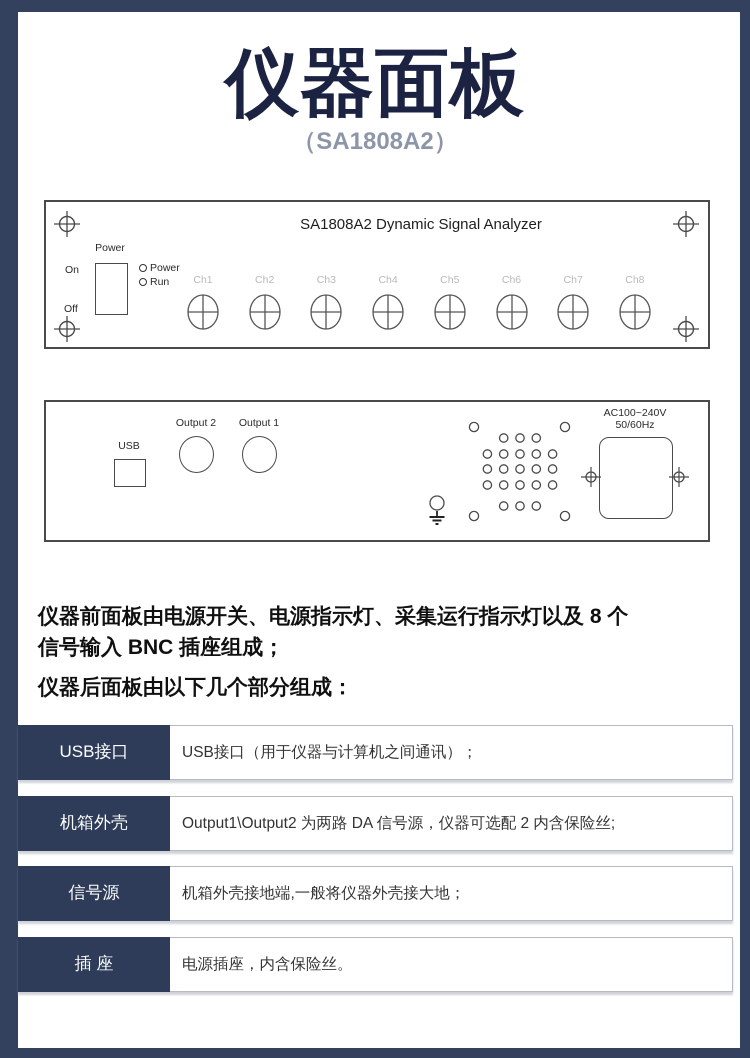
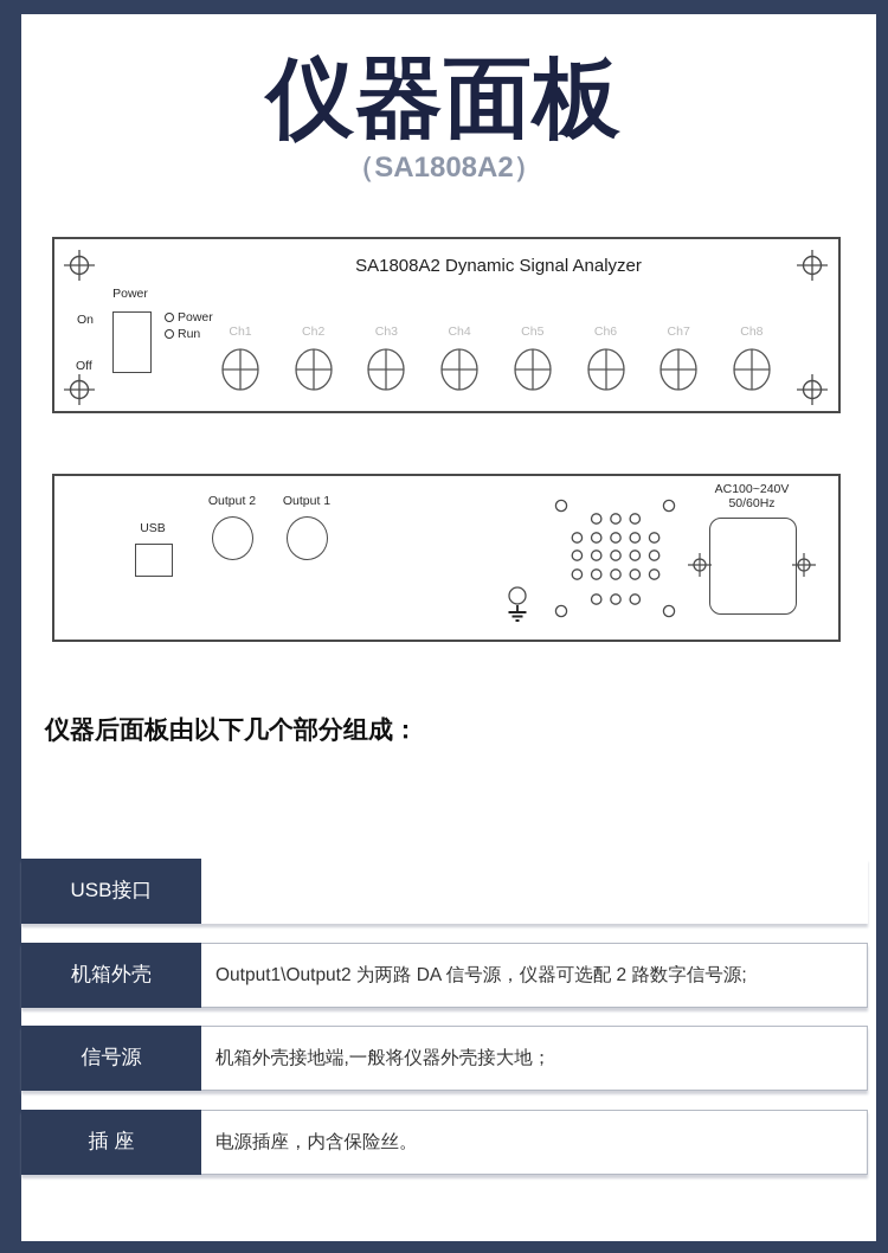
  仪器面板
  （SA1808A2）
  SA1808A2 Dynamic Signal Analyzer
  Power
  On
  Off
  Power
  Run
  Ch1
  Ch2
  Ch3
  Ch4
  Ch5
  Ch6
  Ch7
  Ch8
  USB
  Output 2
  Output 1
  AC100~240V
  50/60Hz
- 仪器前面板由电源开关、电源指示灯、采集运行指示灯以及 8 个
- 信号输入 BNC 插座组成；
  仪器后面板由以下几个部分组成：
  USB接口
- USB接口（用于仪器与计算机之间通讯）；
  机箱外壳
- Output1\Output2 为两路 DA 信号源，仪器可选配 2 内含保险丝;
+ Output1\Output2 为两路 DA 信号源，仪器可选配 2 路数字信号源;
  信号源
  机箱外壳接地端,一般将仪器外壳接大地；
  插 座
  电源插座，内含保险丝。
